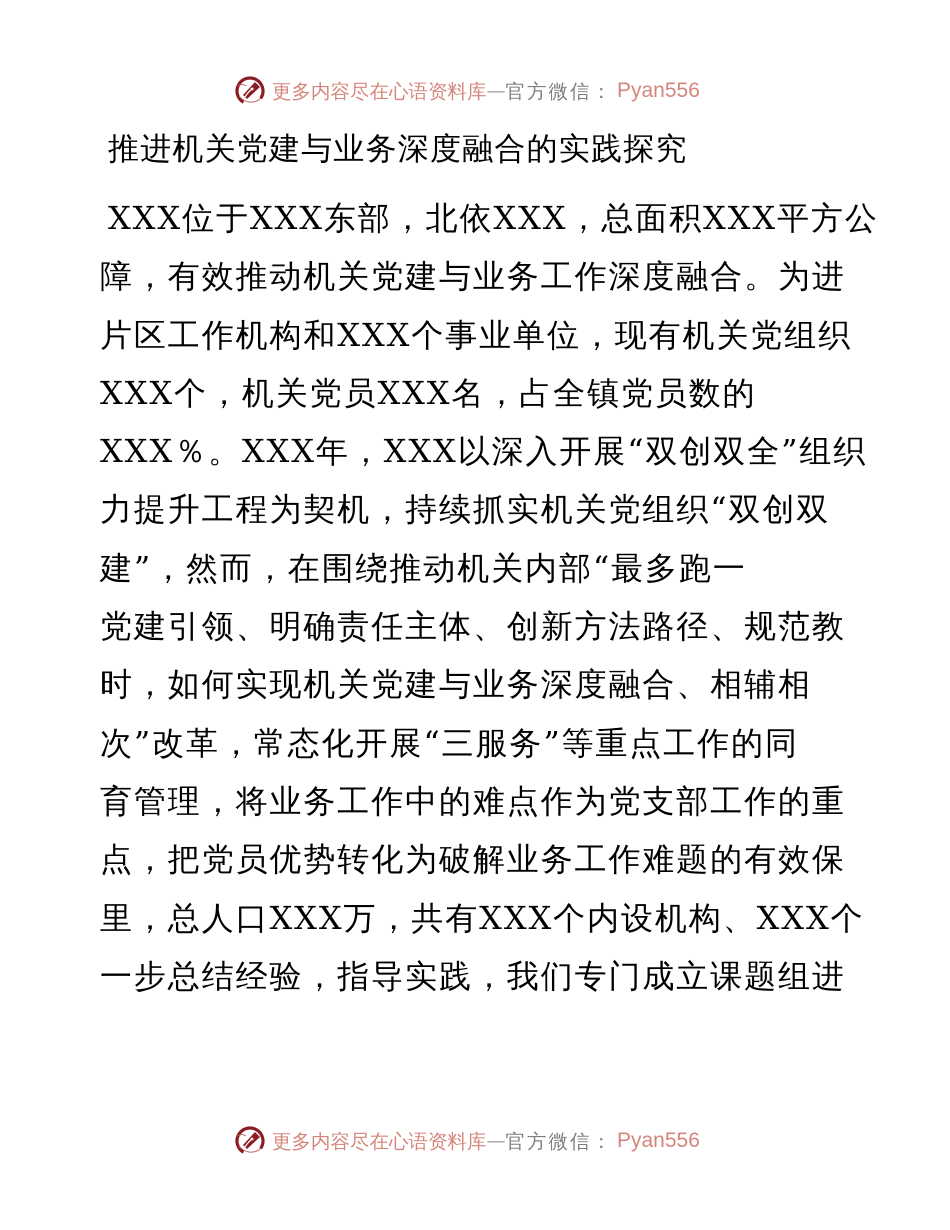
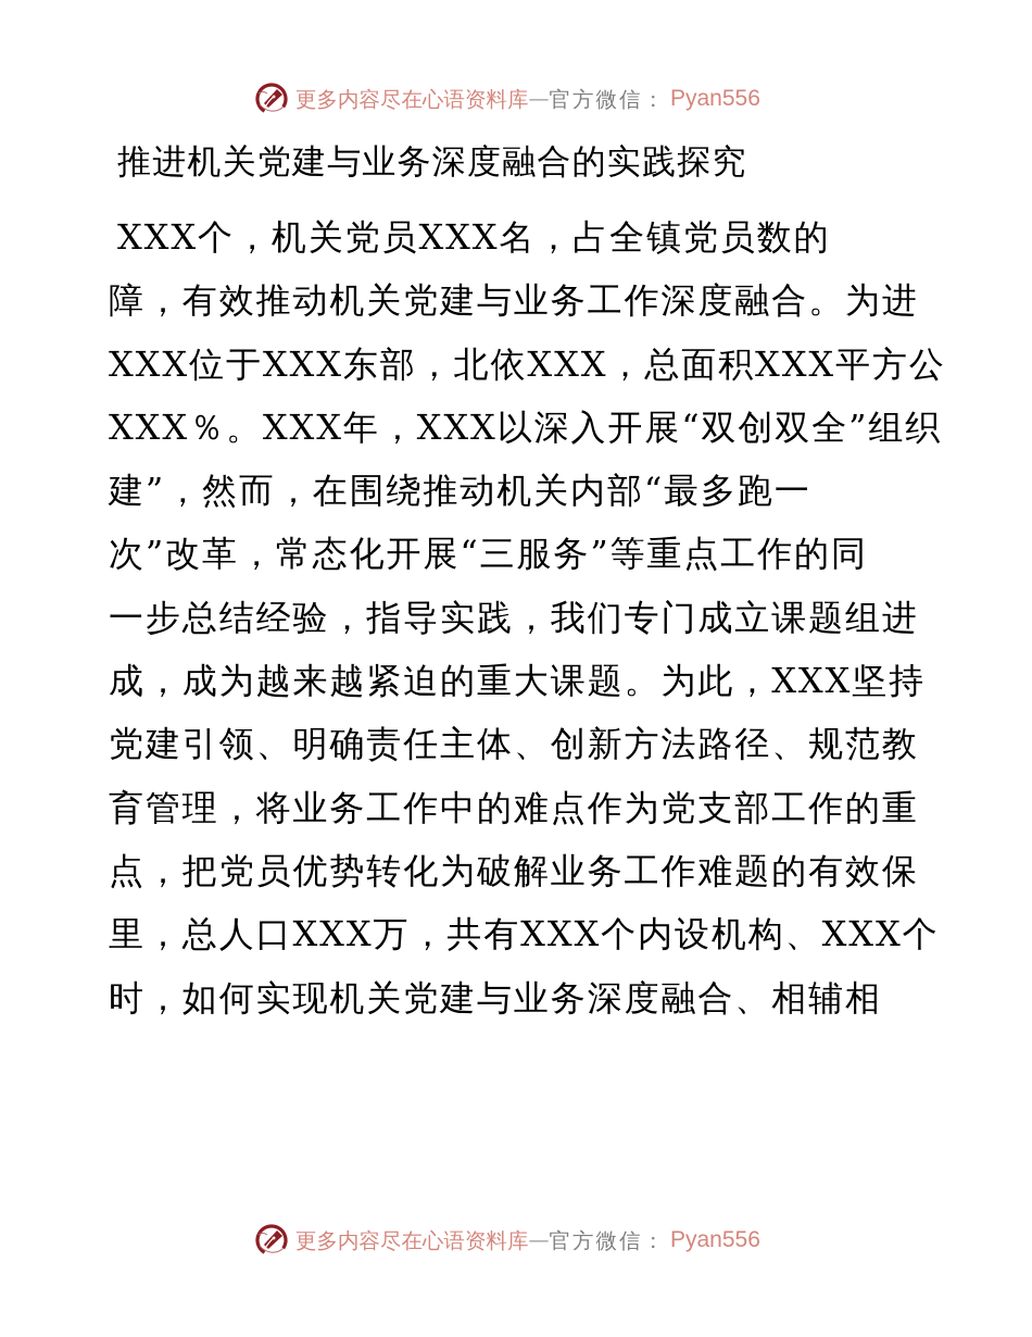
  更多内容尽在心语资料库
  —
  官方微信：
  Pyan556
  推进机关党建与业务深度融合的实践探究
- XXX位于XXX东部，北依XXX，总面积XXX平方公
+ XXX个，机关党员XXX名，占全镇党员数的
  障，有效推动机关党建与业务工作深度融合。为进
- 片区工作机构和XXX个事业单位，现有机关党组织
- XXX个，机关党员XXX名，占全镇党员数的
+ XXX位于XXX东部，北依XXX，总面积XXX平方公
  XXX％。XXX年，XXX以深入开展“双创双全”组织
- 力提升工程为契机，持续抓实机关党组织“双创双
  建”，然而，在围绕推动机关内部“最多跑一
- 党建引领、明确责任主体、创新方法路径、规范教
+ 次”改革，常态化开展“三服务”等重点工作的同
- 时，如何实现机关党建与业务深度融合、相辅相
+ 一步总结经验，指导实践，我们专门成立课题组进
+ 成，成为越来越紧迫的重大课题。为此，XXX坚持
- 次”改革，常态化开展“三服务”等重点工作的同
+ 党建引领、明确责任主体、创新方法路径、规范教
  育管理，将业务工作中的难点作为党支部工作的重
  点，把党员优势转化为破解业务工作难题的有效保
  里，总人口XXX万，共有XXX个内设机构、XXX个
- 一步总结经验，指导实践，我们专门成立课题组进
+ 时，如何实现机关党建与业务深度融合、相辅相
  更多内容尽在心语资料库
  —
  官方微信：
  Pyan556
